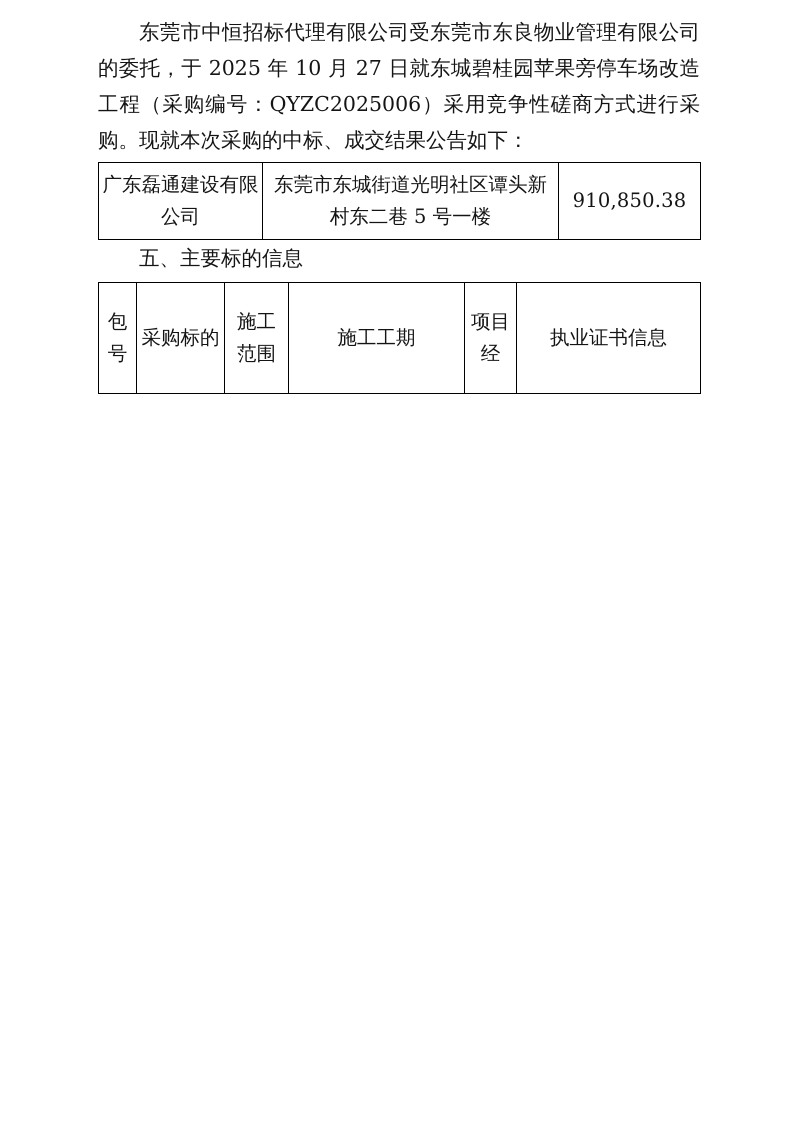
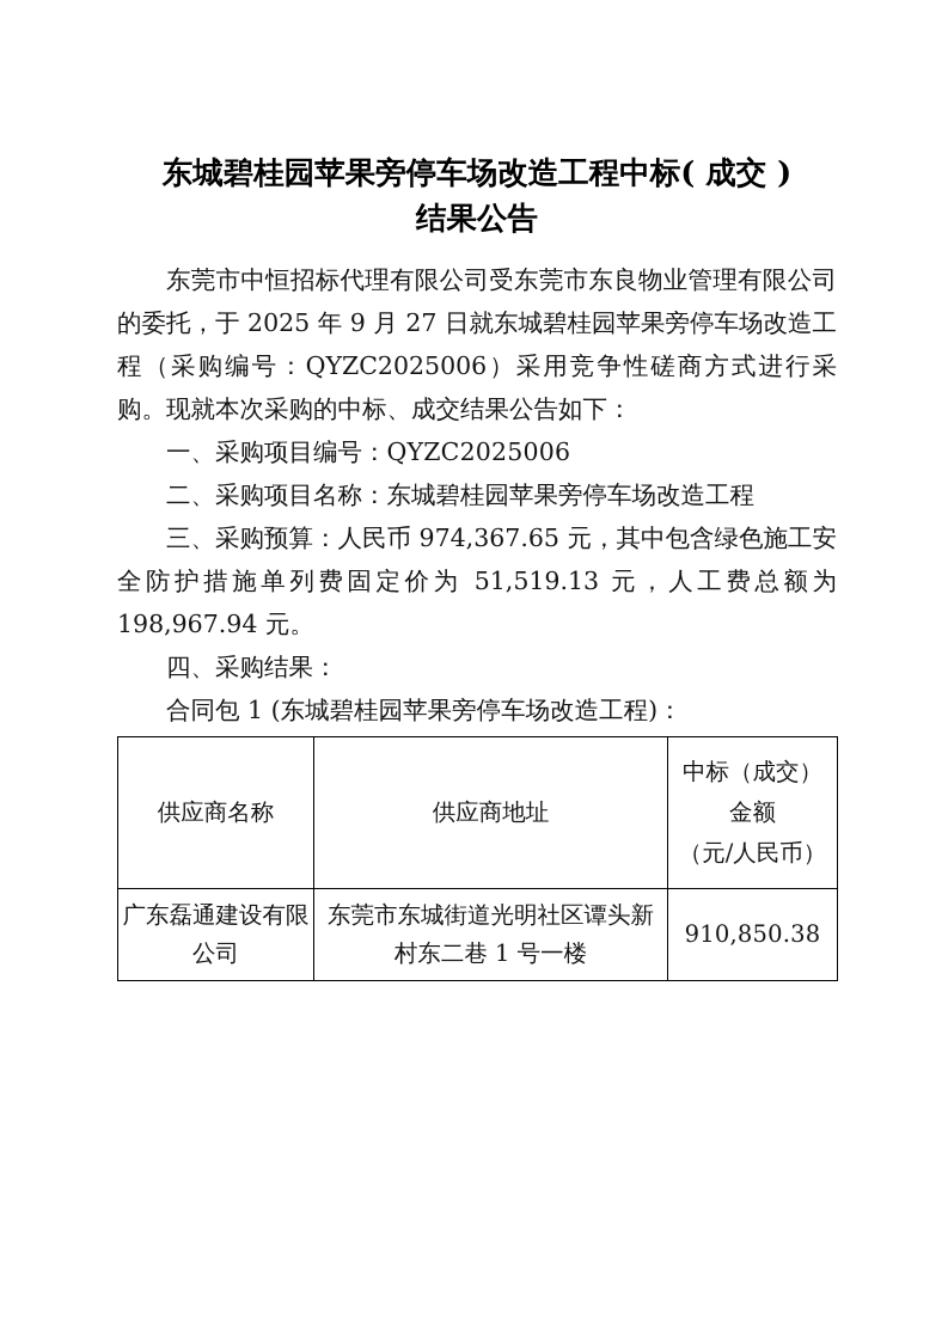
+ 东城碧桂园苹果旁停车场改造工程中标( 成交 )
+ 结果公告
- 东莞市中恒招标代理有限公司受东莞市东良物业管理有限公司的委托，于 2025 年 10 月 27 日就东城碧桂园苹果旁停车场改造工程（采购编号：QYZC2025006）采用竞争性磋商方式进行采购。现就本次采购的中标、成交结果公告如下：
+ 东莞市中恒招标代理有限公司受东莞市东良物业管理有限公司的委托，于 2025 年 9 月 27 日就东城碧桂园苹果旁停车场改造工程（采购编号：QYZC2025006）采用竞争性磋商方式进行采购。现就本次采购的中标、成交结果公告如下：
+ 一、采购项目编号：QYZC2025006
+ 二、采购项目名称：东城碧桂园苹果旁停车场改造工程
+ 三、采购预算：人民币 974,367.65 元，其中包含绿色施工安全防护措施单列费固定价为 51,519.13 元，人工费总额为 198,967.94 元。
+ 四、采购结果：
+ 合同包 1 (东城碧桂园苹果旁停车场改造工程)：
+ 供应商名称	供应商地址	中标（成交） 金额 （元/人民币）
- 广东磊通建设有限公司	东莞市东城街道光明社区谭头新村东二巷 5 号一楼	910,850.38
+ 广东磊通建设有限公司	东莞市东城街道光明社区谭头新村东二巷 1 号一楼	910,850.38
- 五、主要标的信息
- 包号	采购标的	施工范围	施工工期	项目经	执业证书信息
